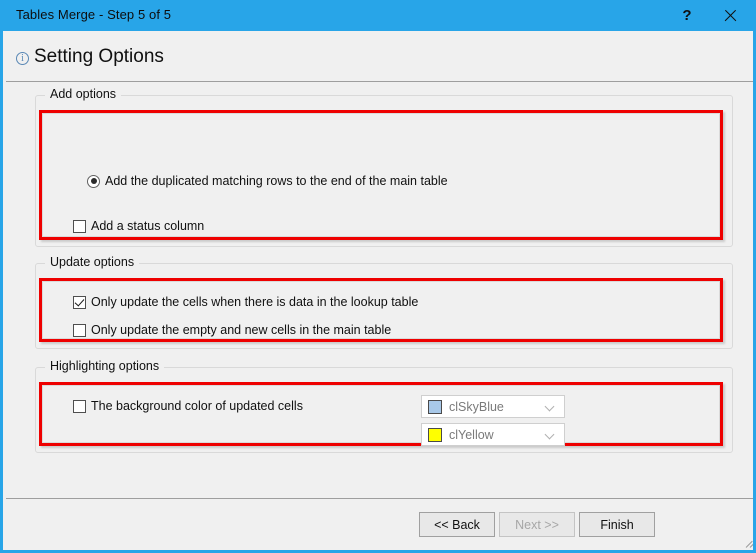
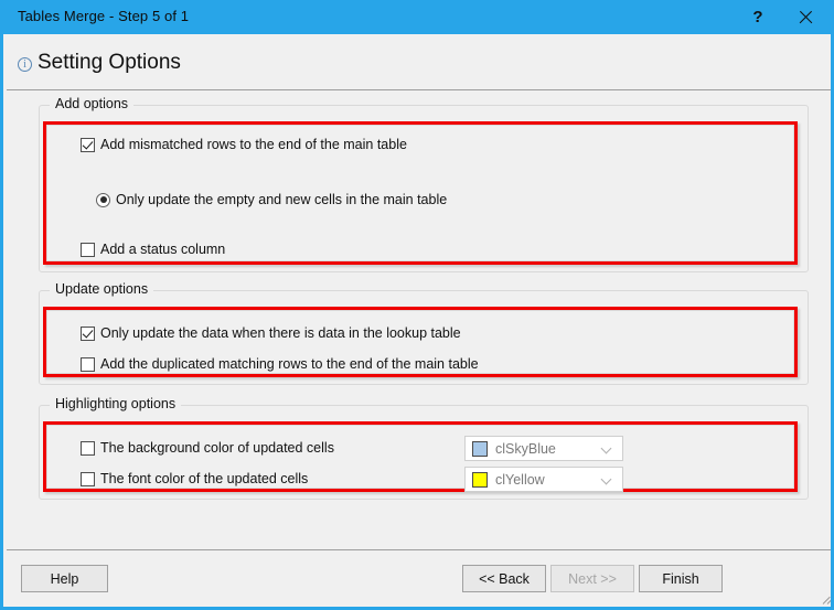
- Tables Merge - Step 5 of 5
+ Tables Merge - Step 5 of 1
  ?
  i
  Setting Options
  Add options
+ Add mismatched rows to the end of the main table
- Add the duplicated matching rows to the end of the main table
+ Only update the empty and new cells in the main table
  Add a status column
  Update options
- Only update the cells when there is data in the lookup table
+ Only update the data when there is data in the lookup table
- Only update the empty and new cells in the main table
+ Add the duplicated matching rows to the end of the main table
  Highlighting options
  The background color of updated cells
+ The font color of the updated cells
  clSkyBlue
  clYellow
+ Help
  << Back
  Next >>
  Finish
